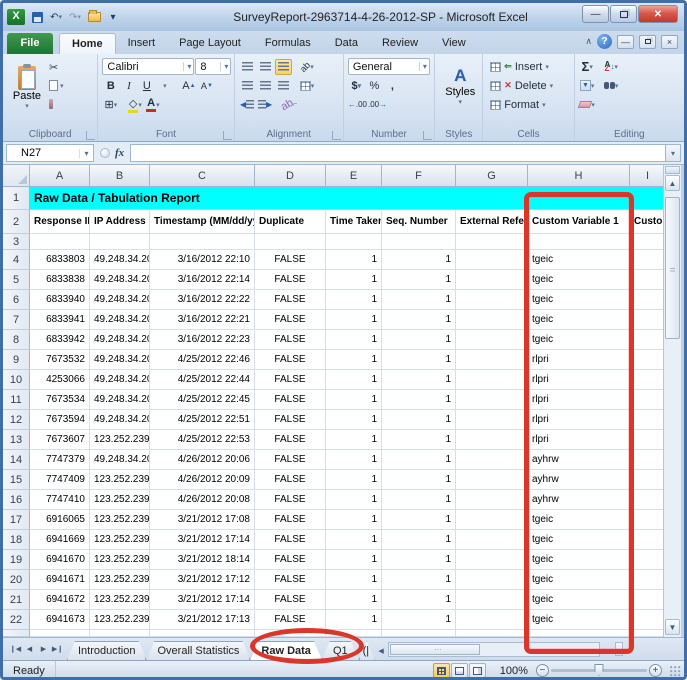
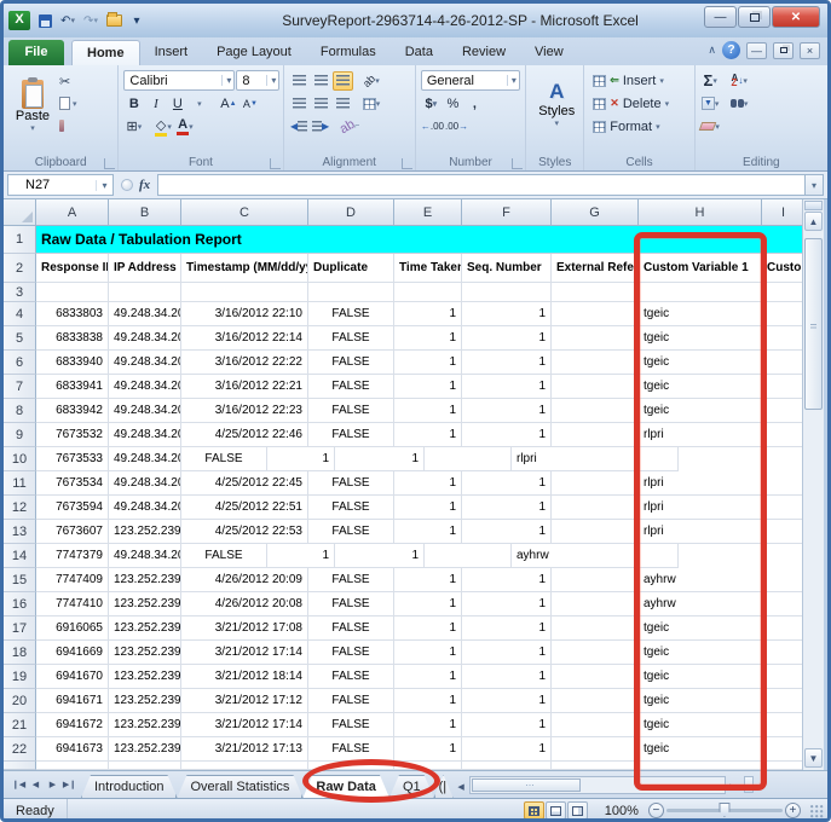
  X
  ↶
  ↷
  ▾
  SurveyReport-2963714-4-26-2012-SP - Microsoft Excel
  —
  ✕
  File
  Home
  Insert
  Page Layout
  Formulas
  Data
  Review
  View
  ∧
  ?
  —
  ×
  Paste
  ✂
  Clipboard
  Calibri
  ▾
  8
  ▾
  B
  I
  U
  A
  A
  ⊞
  ◇
  A
  Font
  ◀
  ▶
  Alignment
  General
  ▾
  $
  %
  ,
  ←
  .00
  .00
  →
  Number
  A
  Styles
  Styles
  ⇐
  Insert
  ✕
  Delete
  Format
  Cells
  Σ
  A
  Z
  ↓
  Editing
  N27
  ▾
  fx
  ▾
  A
  B
  C
  D
  E
  F
  G
  H
  I
  1
  Raw Data / Tabulation Report
  2
  Response I
  IP Address
  Timestamp (MM/dd/y
  Duplicate
  Seq. Number
  External Refer
  Custom Variable 1
  3
  4
  6833803
  49.248.34.2
  3/16/2012 22:10
  FALSE
  1
  1
  tgeic
  5
  6833838
  49.248.34.2
  3/16/2012 22:14
  FALSE
  1
  1
  tgeic
  6
  6833940
  49.248.34.2
  3/16/2012 22:22
  FALSE
  1
  1
  tgeic
  7
  6833941
  49.248.34.2
  3/16/2012 22:21
  FALSE
  1
  1
  tgeic
  8
  6833942
  49.248.34.2
  3/16/2012 22:23
  FALSE
  1
  1
  tgeic
  9
  7673532
  49.248.34.2
  4/25/2012 22:46
  FALSE
  1
  1
  rlpri
  10
- 4253066
+ 7673533
  49.248.34.2
- 4/25/2012 22:44
  FALSE
  1
  1
  rlpri
  11
  7673534
  49.248.34.2
  4/25/2012 22:45
  FALSE
  1
  1
  rlpri
  12
  7673594
  49.248.34.2
  4/25/2012 22:51
  FALSE
  1
  1
  rlpri
  13
  7673607
  123.252.239
  4/25/2012 22:53
  FALSE
  1
  1
  rlpri
  14
  7747379
  49.248.34.2
- 4/26/2012 20:06
  FALSE
  1
  1
  ayhrw
  15
  7747409
  123.252.239
  4/26/2012 20:09
  FALSE
  1
  1
  ayhrw
  16
  7747410
  123.252.239
  4/26/2012 20:08
  FALSE
  1
  1
  ayhrw
  17
  6916065
  123.252.239
  3/21/2012 17:08
  FALSE
  1
  1
  tgeic
  18
  6941669
  123.252.239
  3/21/2012 17:14
  FALSE
  1
  1
  tgeic
  19
  6941670
  123.252.239
  3/21/2012 18:14
  FALSE
  1
  1
  tgeic
  20
  6941671
  123.252.239
  3/21/2012 17:12
  FALSE
  1
  1
  tgeic
  21
  6941672
  123.252.239
  3/21/2012 17:14
  FALSE
  1
  1
  tgeic
  22
  6941673
  123.252.239
  3/21/2012 17:13
  FALSE
  1
  1
  tgeic
  ▲
  ▼
  Introduction
  Overall Statistics
  Raw Data
  Q1
  (|
  Ready
  100%
  −
  +
